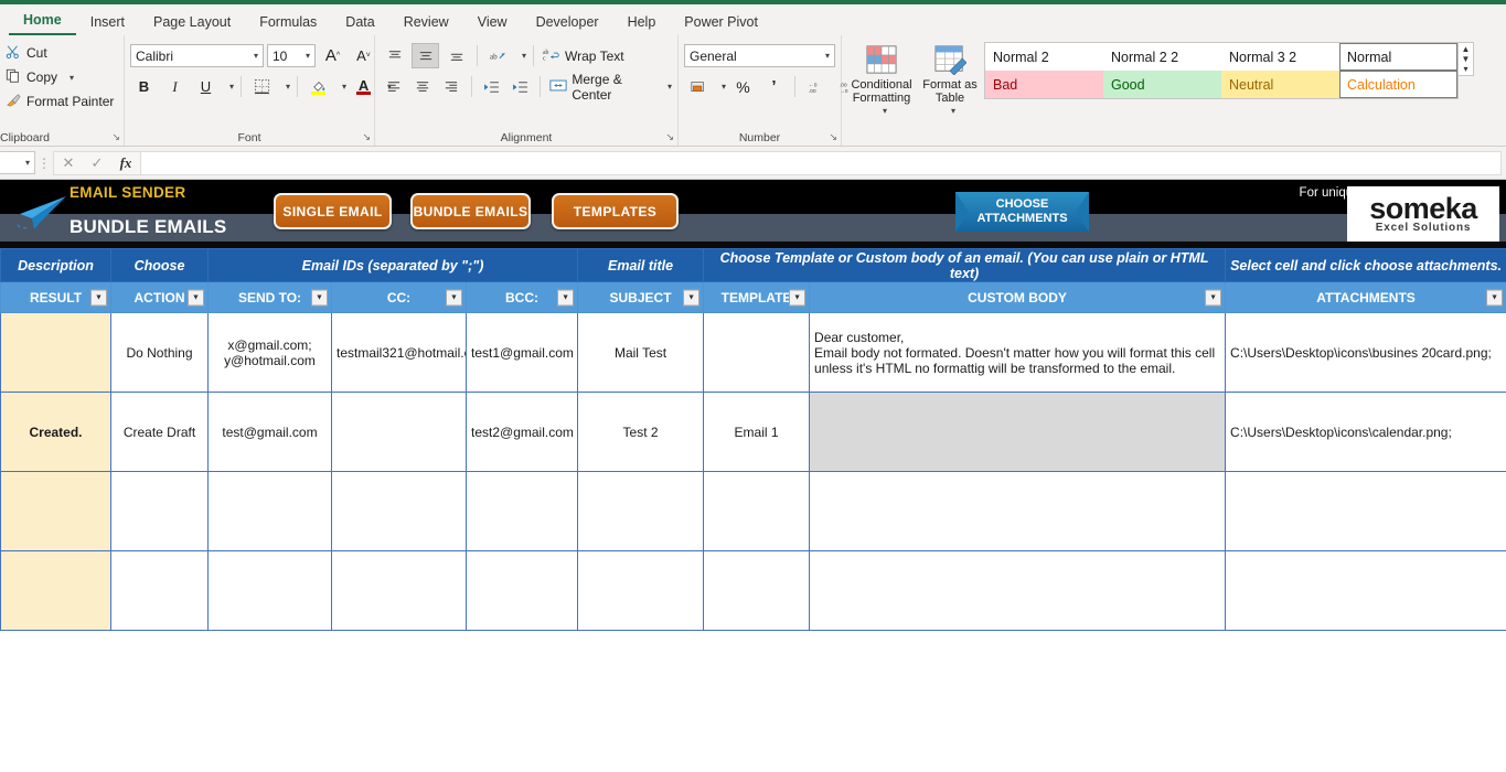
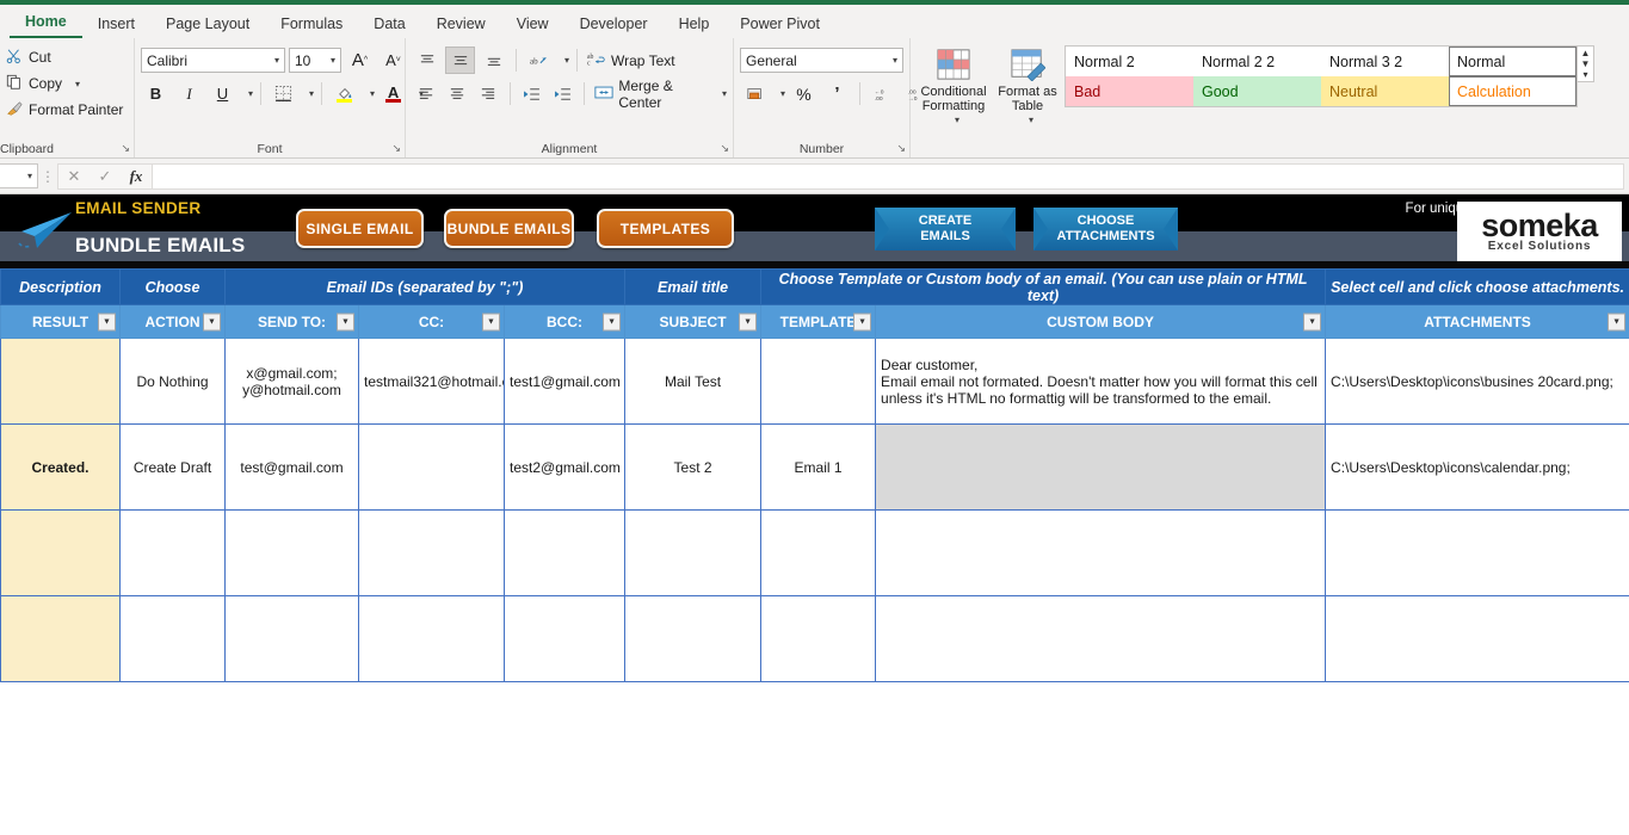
  Home
  Insert
  Page Layout
  Formulas
  Data
  Review
  View
  Developer
  Help
  Power Pivot
  Cut
  Copy
  ▾
  Format Painter
  Clipboard
  ↘
  Calibri
  ▾
  10
  ▾
  A
  A
  B
  I
  U
  ▾
  ▾
  ▾
  A
  ▾
  Font
  ↘
  ab
  ▾
  Wrap Text
  Merge & Center
  ▾
  Alignment
  ↘
  General
  ▾
  ▾
  %
  ’
  Number
  ↘
  Conditional Formatting
  ▾
  Format as Table
  ▾
  Normal 2
  Normal 2 2
  Normal 3 2
  Normal
  Bad
  Good
  Neutral
  Calculation
  ▲
  ▼
  ▾
  ▾
  ⋮
  ✕
  ✓
  fx
  EMAIL SENDER
  BUNDLE EMAILS
  SINGLE EMAIL
  BUNDLE EMAILS
  TEMPLATES
+ CREATE
+ EMAILS
  CHOOSE
  ATTACHMENTS
  someka
  Excel Solutions
  Description	Choose	Email IDs (separated by ";")	Email title	Choose Template or Custom body of an email. (You can use plain or HTML text)	Select cell and click choose attachments.
  RESULT	ACTION	SEND TO:	CC:	BCC:	SUBJECT	TEMPLATE	CUSTOM BODY	ATTACHMENTS
- 	Do Nothing	x@gmail.com; y@hotmail.com	testmail321@hotmail.	test1@gmail.com	Mail Test		Dear customer, Email body not formated. Doesn't matter how you will format this cell unless it's HTML no formattig will be transformed to the email.	C:\Users\Desktop\icons\busines 20card.png;
+ 	Do Nothing	x@gmail.com; y@hotmail.com	testmail321@hotmail.	test1@gmail.com	Mail Test		Dear customer, Email email not formated. Doesn't matter how you will format this cell unless it's HTML no formattig will be transformed to the email.	C:\Users\Desktop\icons\busines 20card.png;
  Created.	Create Draft	test@gmail.com		test2@gmail.com	Test 2	Email 1		C:\Users\Desktop\icons\calendar.png;
